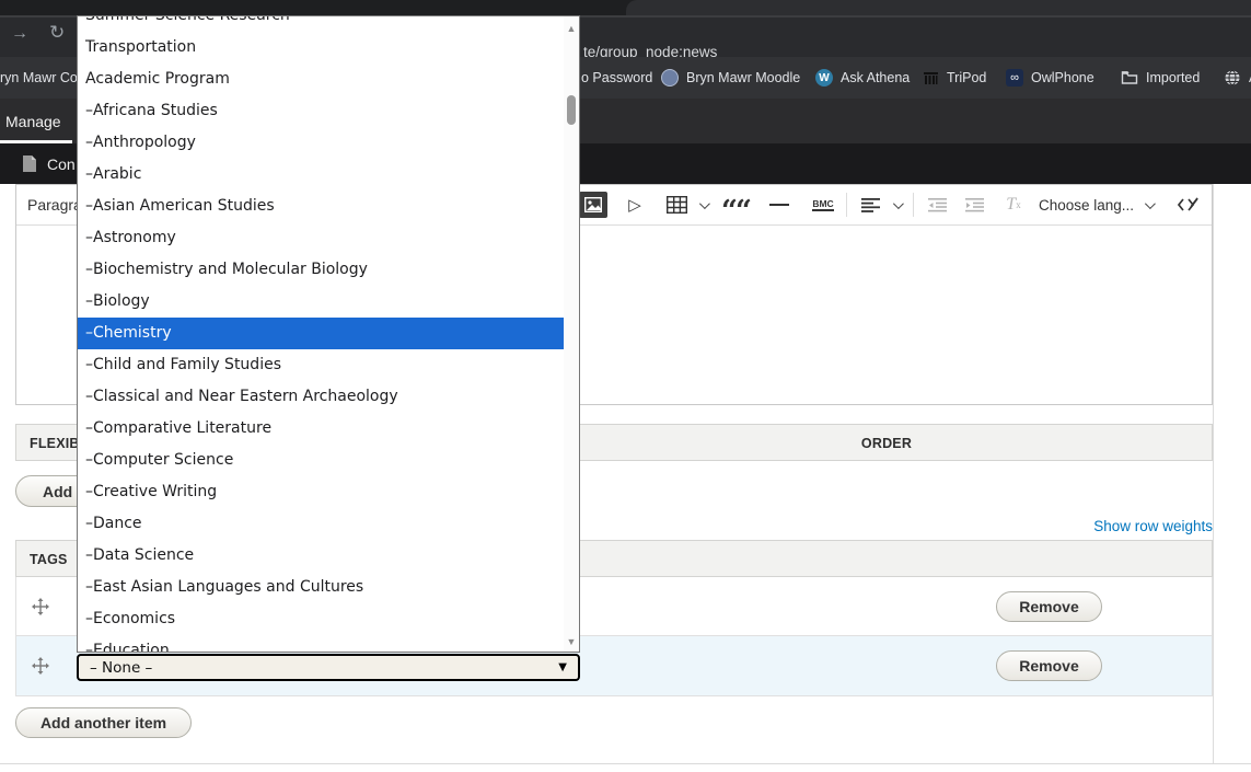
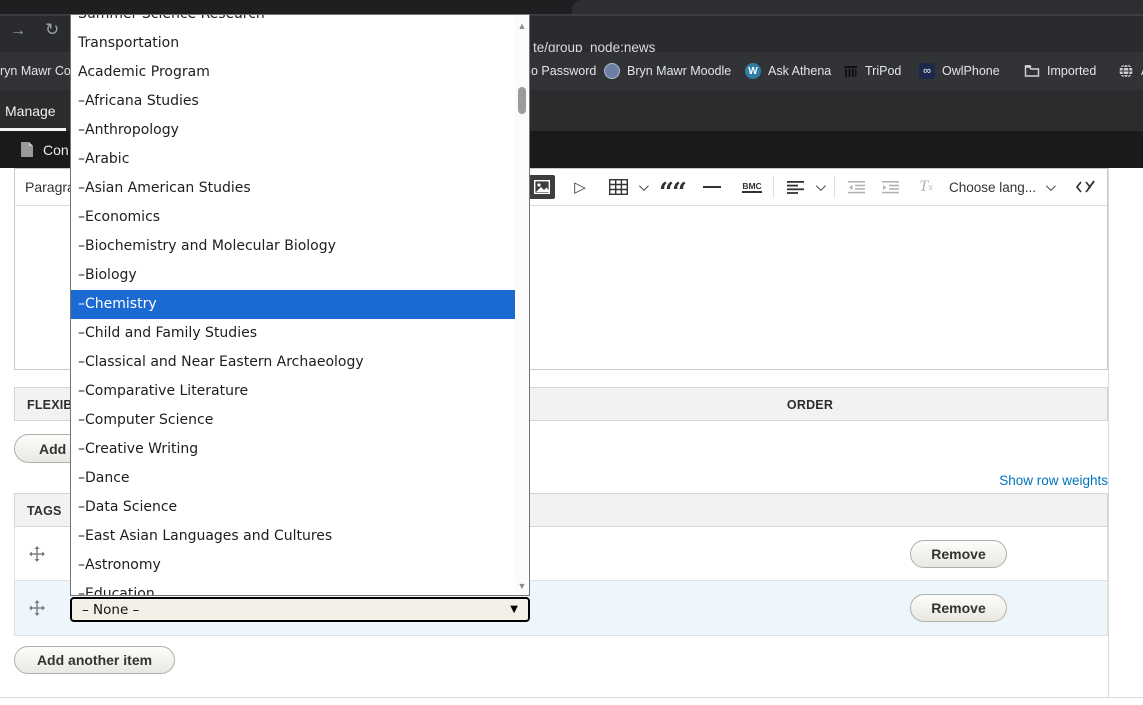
  →
  ↻
  te/group_node:news
  ryn Mawr Co
  o Password
  Bryn Mawr Moodle
  W
  Ask Athena
  TriPod
  ∞
  OwlPhone
  Imported
  Manage
  Con
  Paragr
  ▷
  ““
  BMC
  T
  x
  Choose lang...
  FLEXIB
  ORDER
  Add
  Show row weights
  TAGS
  Remove
  Remove
  – None –
  ▼
  Add another item
  Transportation
  Academic Program
  –Africana Studies
  –Anthropology
  –Arabic
  –Asian American Studies
- –Astronomy
+ –Economics
  –Biochemistry and Molecular Biology
  –Biology
  –Chemistry
  –Child and Family Studies
  –Classical and Near Eastern Archaeology
  –Comparative Literature
  –Computer Science
  –Creative Writing
  –Dance
  –Data Science
  –East Asian Languages and Cultures
- –Economics
+ –Astronomy
  –Education
  ▲
  ▼
